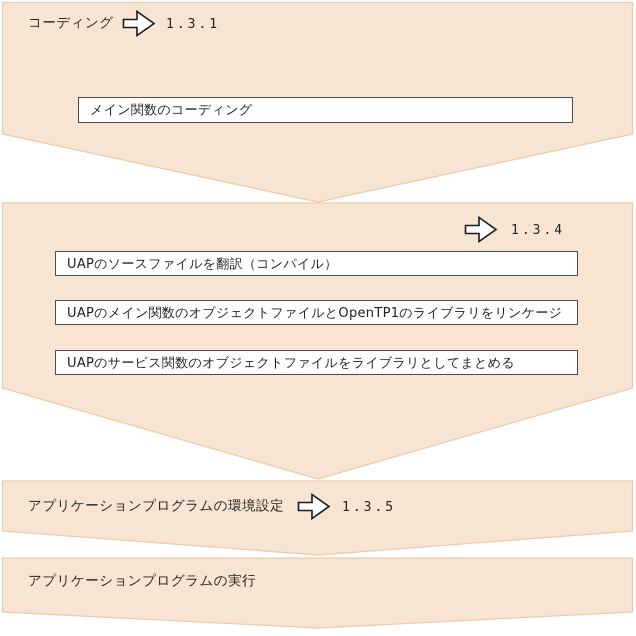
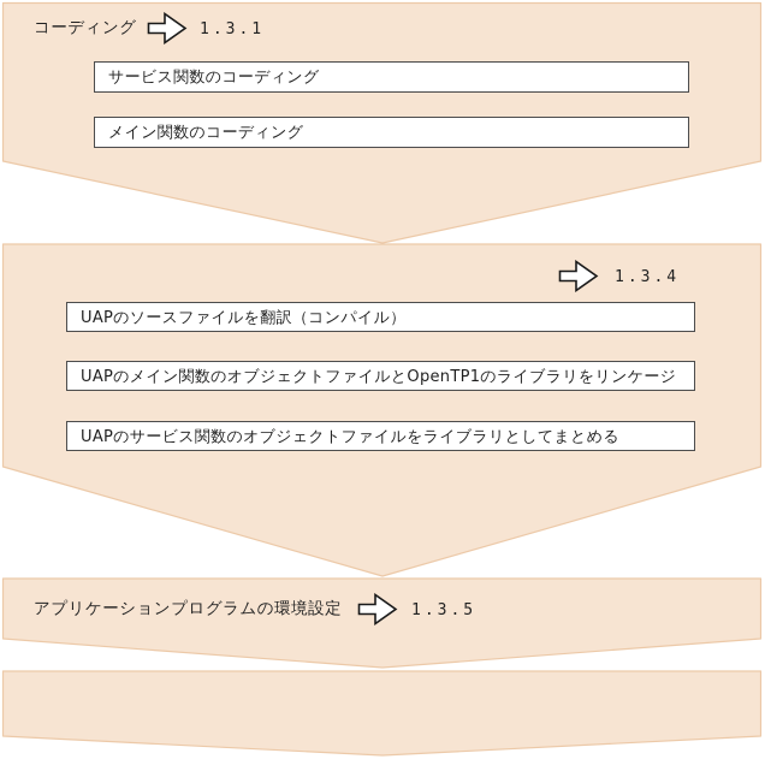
  コーディング
  1.3.1
+ サービス関数のコーディング
  メイン関数のコーディング
  1.3.4
  UAPのソースファイルを翻訳（コンパイル）
  UAPのメイン関数のオブジェクトファイルとOpenTP1のライブラリをリンケージ
  UAPのサービス関数のオブジェクトファイルをライブラリとしてまとめる
  アプリケーションプログラムの環境設定
  1.3.5
- アプリケーションプログラムの実行
